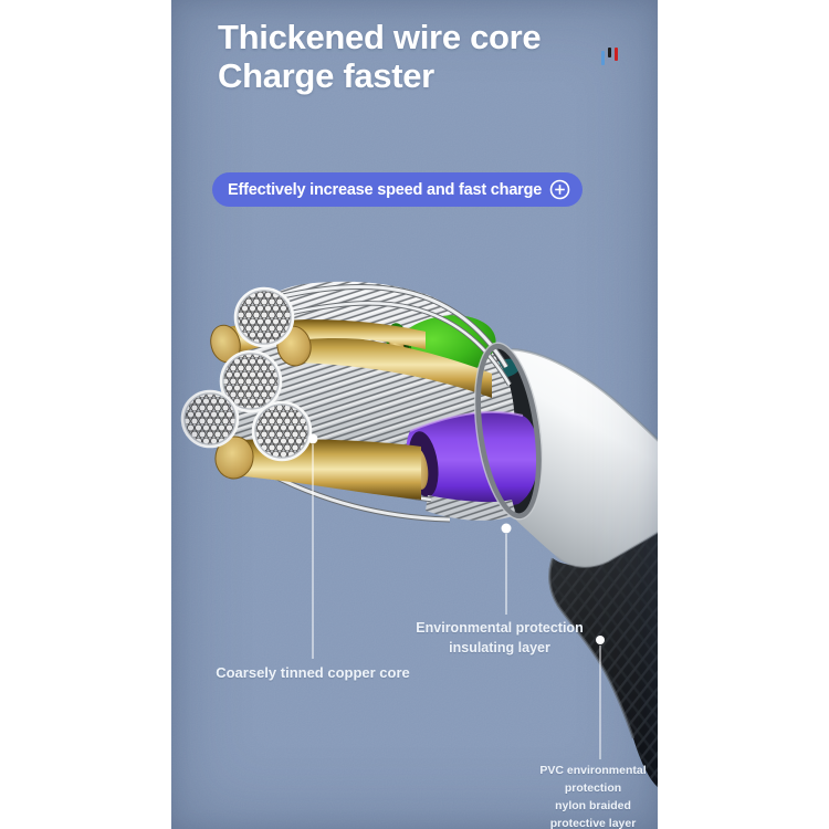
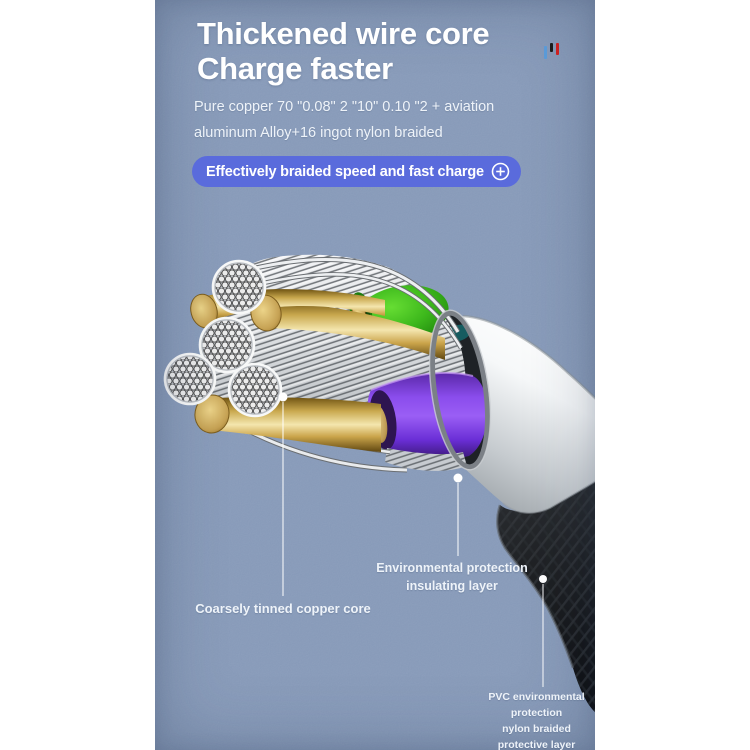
  Thickened wire core
  Charge faster
+ Pure copper 70 "0.08" 2 "10" 0.10 "2 + aviation
+ aluminum Alloy+16 ingot nylon braided
- Effectively increase speed and fast charge
+ Effectively braided speed and fast charge
  Coarsely tinned copper core
  Environmental protection
  insulating layer
  PVC environmental protection
  nylon braided
  protective layer
